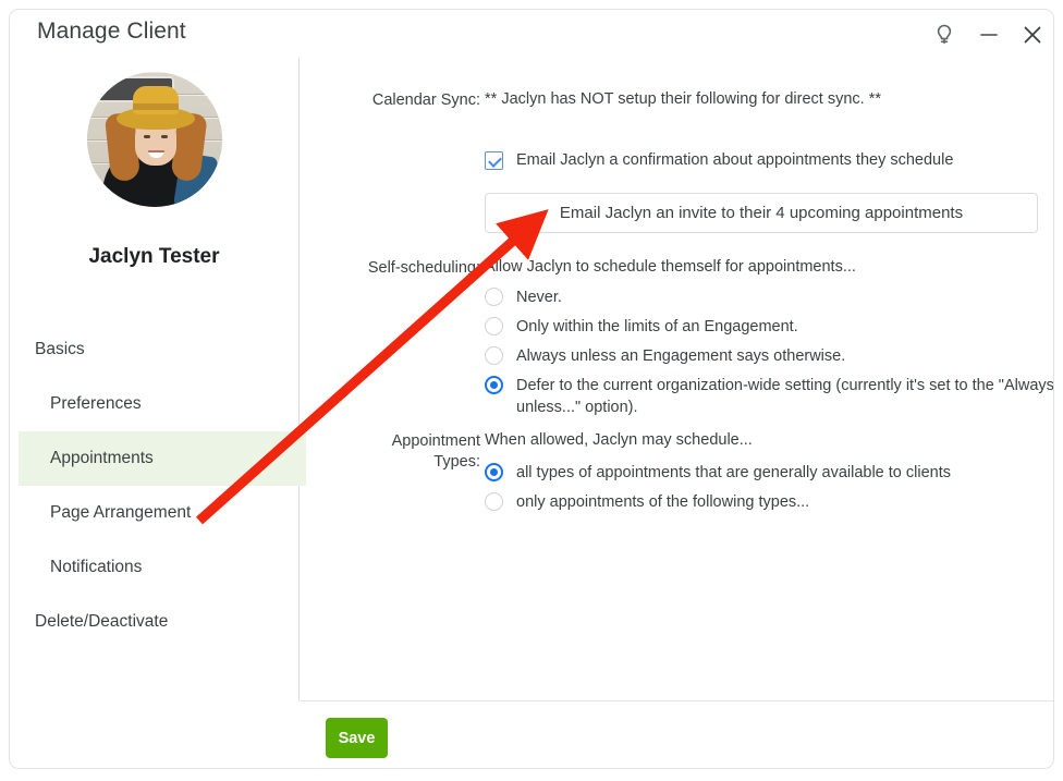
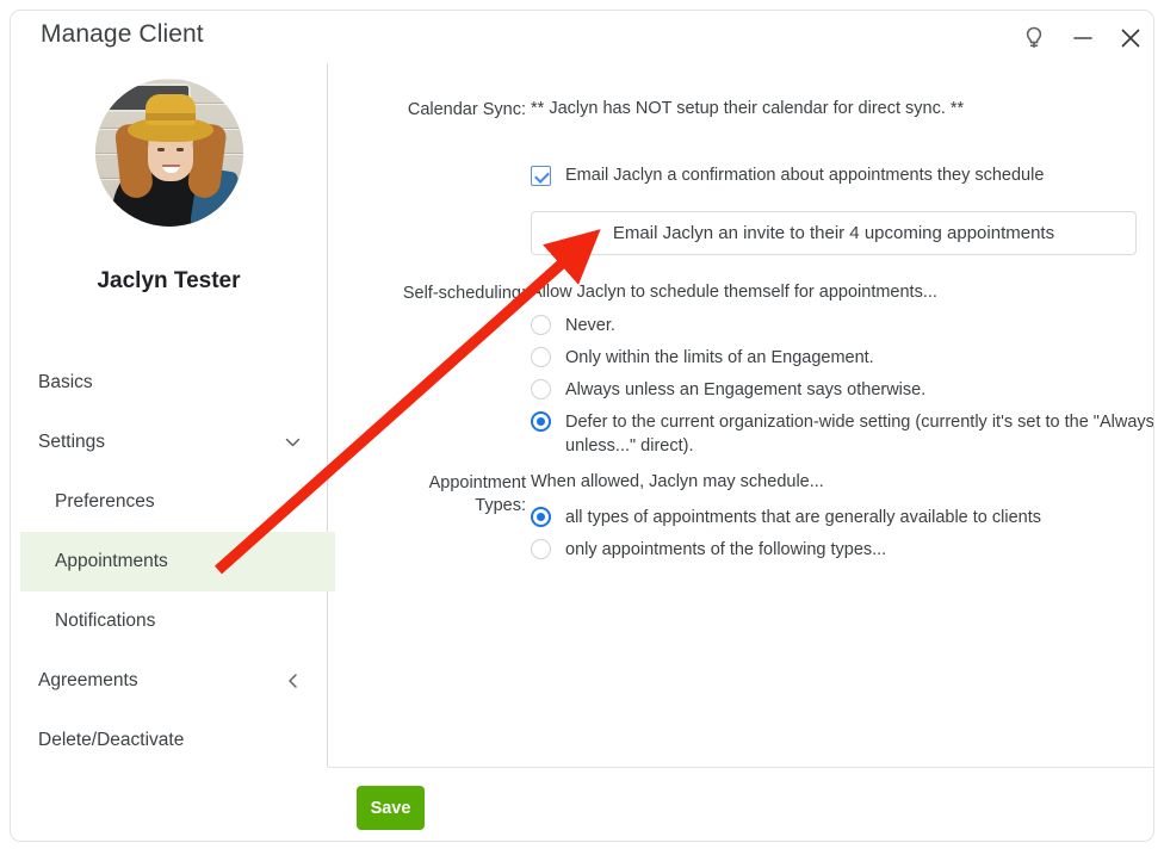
  Manage Client
  Jaclyn Tester
  Basics
+ Settings
  Preferences
  Appointments
- Page Arrangement
  Notifications
+ Agreements
  Delete/Deactivate
  Calendar Sync:
- ** Jaclyn has NOT setup their following for direct sync. **
+ ** Jaclyn has NOT setup their calendar for direct sync. **
  Email Jaclyn a confirmation about appointments they schedule
  Email Jaclyn an invite to their 4 upcoming appointments
  Self-scheduling
  llow Jaclyn to schedule themself for appointments...
  Never.
  Only within the limits of an Engagement.
  Always unless an Engagement says otherwise.
- Defer to the current organization-wide setting (currently it's set to the "Always unless..." option).
+ Defer to the current organization-wide setting (currently it's set to the "Always unless..." direct).
  Appointment
  Types:
  When allowed, Jaclyn may schedule...
  all types of appointments that are generally available to clients
  only appointments of the following types...
  Save
